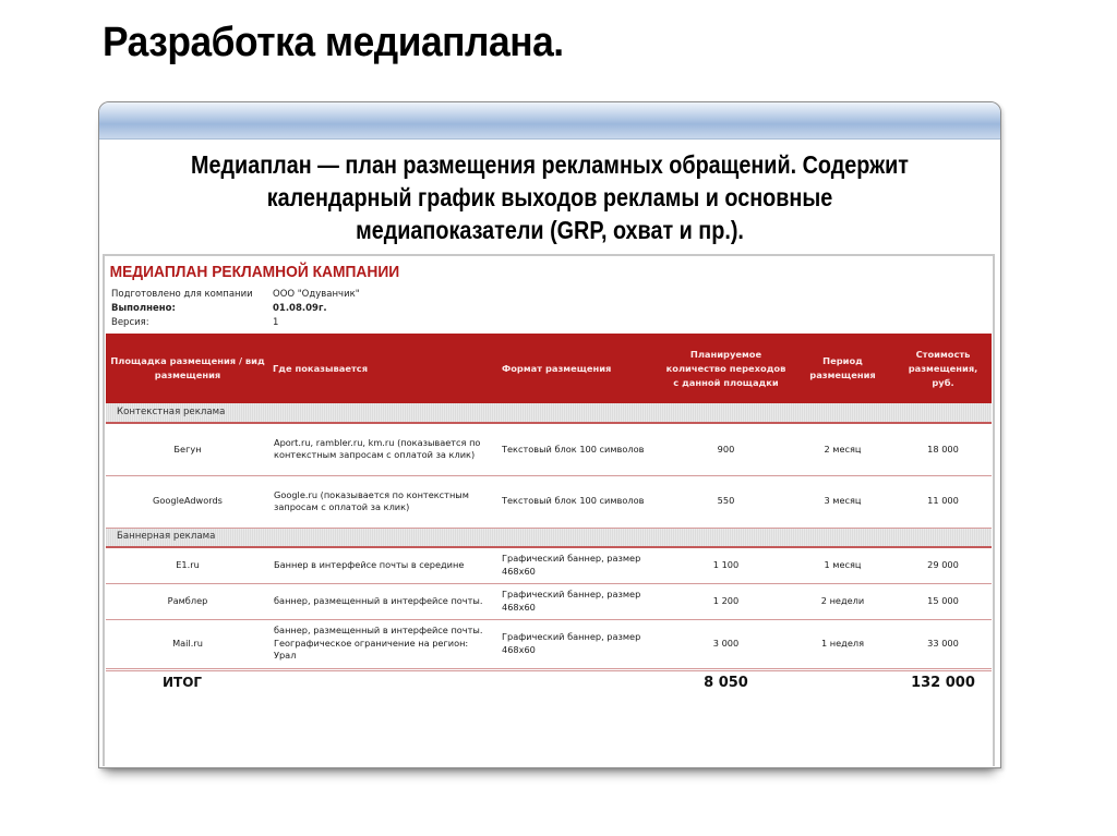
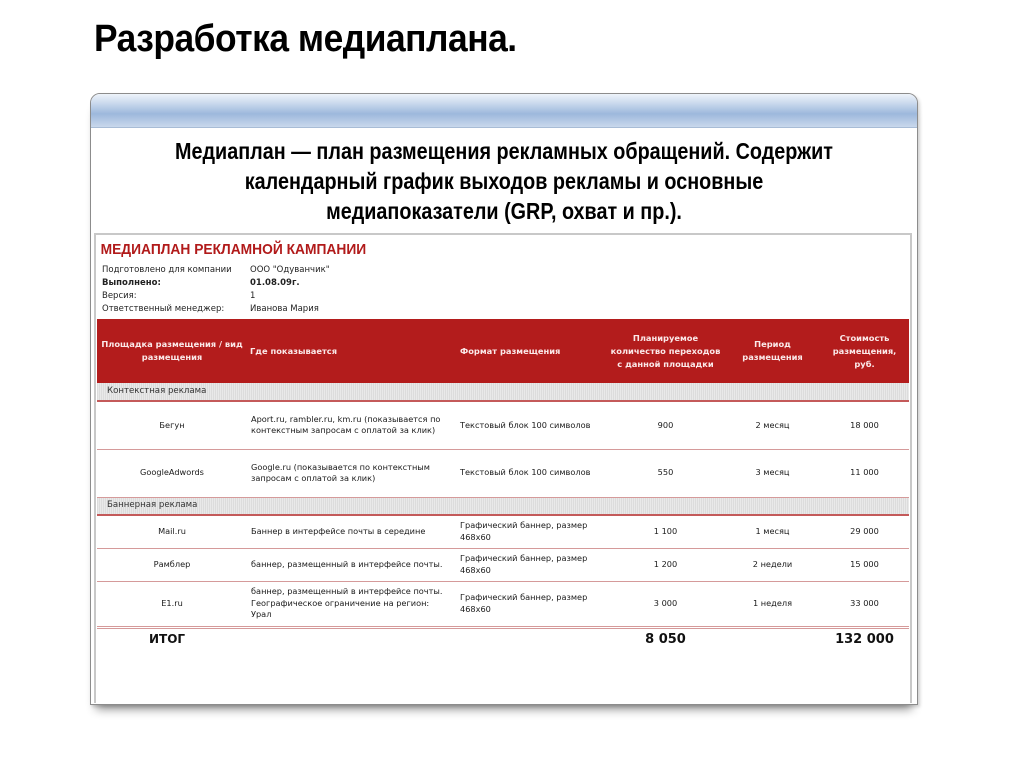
  Разработка медиаплана.
  Медиаплан — план размещения рекламных обращений. Содержит
  календарный график выходов рекламы и основные
  медиапоказатели (GRP, охват и пр.).
  МЕДИАПЛАН РЕКЛАМНОЙ КАМПАНИИ
  Подготовлено для компании
  ООО "Одуванчик"
  Выполнено:
  01.08.09г.
  Версия:
  1
+ Ответственный менеджер:
+ Иванова Мария
  Площадка размещения / вид размещения	Где показывается	Формат размещения	Планируемое количество переходов с данной площадки	Период размещения	Стоимость размещения, руб.
  Контекстная реклама
  Бегун	Aport.ru, rambler.ru, km.ru (показывается по контекстным запросам с оплатой за клик)	Текстовый блок 100 символов	900	2 месяц	18 000
  GoogleAdwords	Google.ru (показывается по контекстным запросам с оплатой за клик)	Текстовый блок 100 символов	550	3 месяц	11 000
  Баннерная реклама
- E1.ru	Баннер в интерфейсе почты в середине	Графический баннер, размер 468х60	1 100	1 месяц	29 000
+ Mail.ru	Баннер в интерфейсе почты в середине	Графический баннер, размер 468х60	1 100	1 месяц	29 000
  Рамблер	баннер, размещенный в интерфейсе почты.	Графический баннер, размер 468х60	1 200	2 недели	15 000
- Mail.ru	баннер, размещенный в интерфейсе почты. Географическое ограничение на регион: Урал	Графический баннер, размер 468х60	3 000	1 неделя	33 000
+ E1.ru	баннер, размещенный в интерфейсе почты. Географическое ограничение на регион: Урал	Графический баннер, размер 468х60	3 000	1 неделя	33 000
  ИТОГ			8 050		132 000
